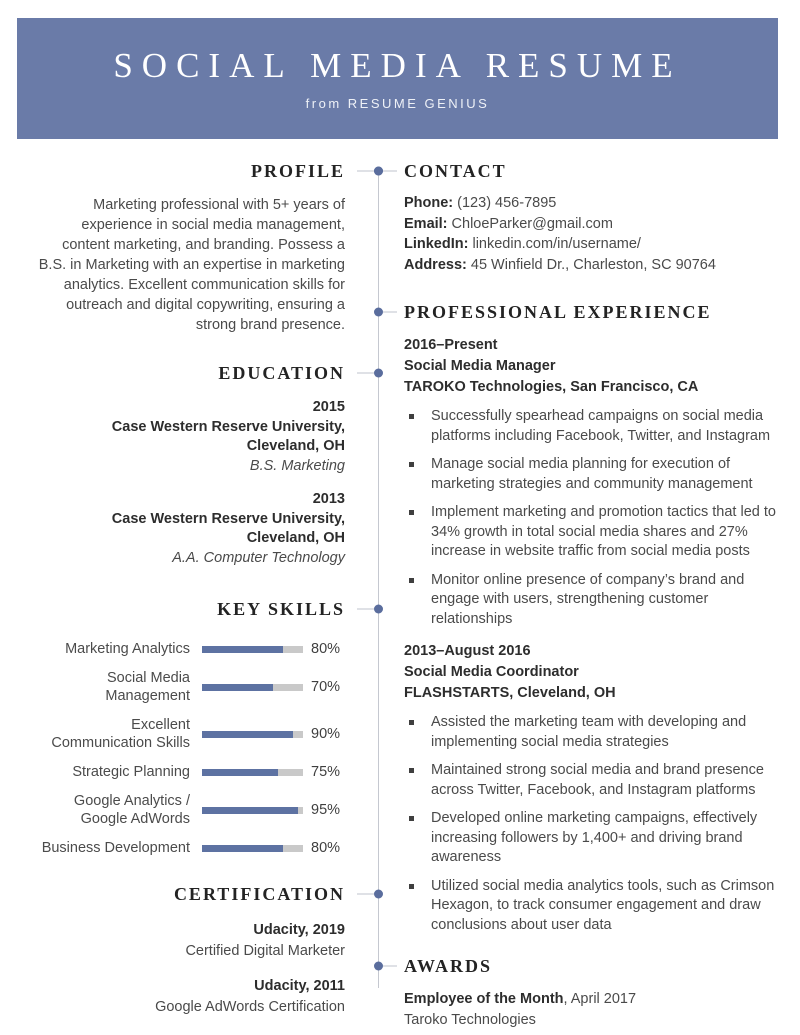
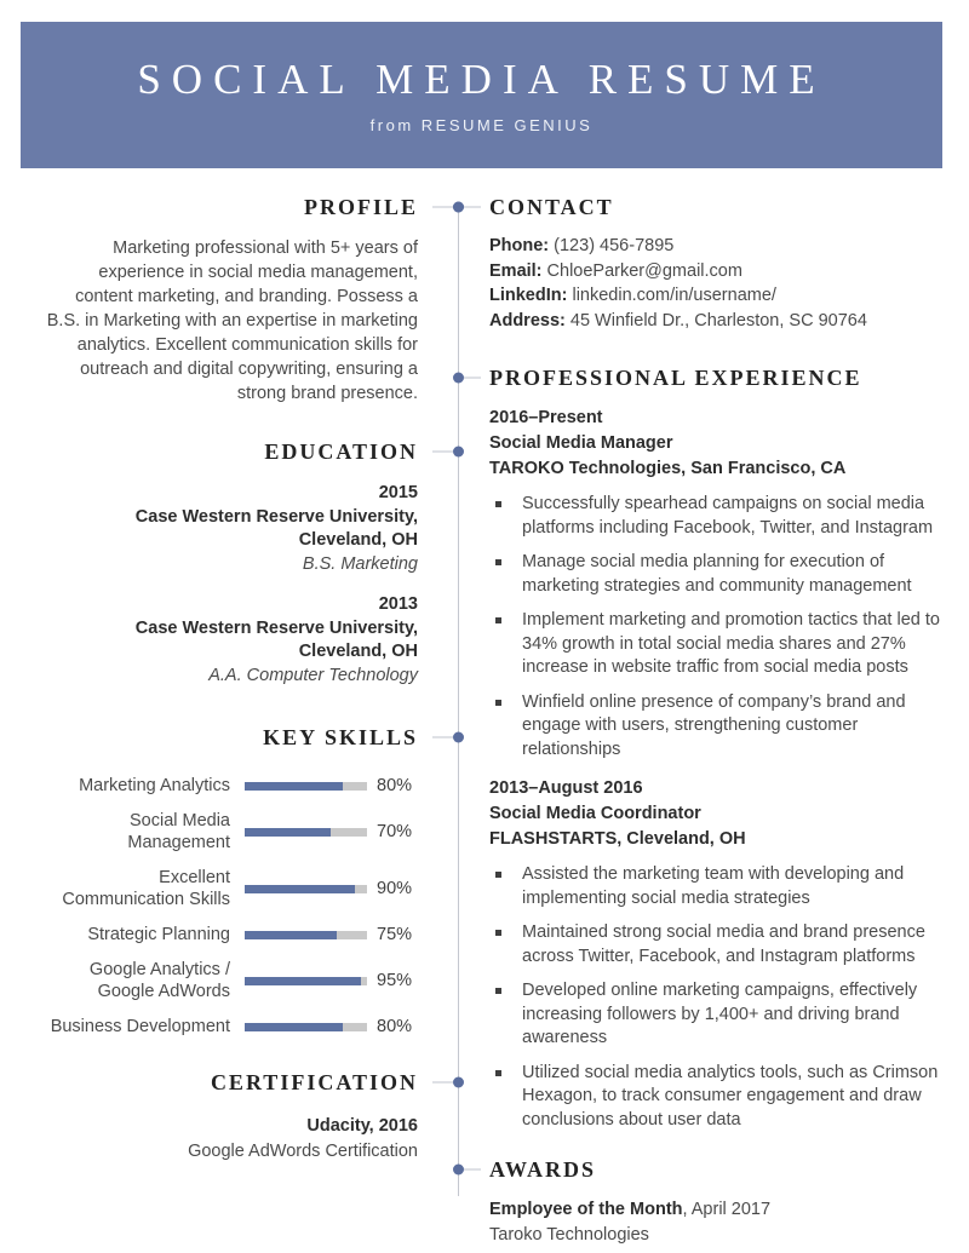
  SOCIAL MEDIA RESUME
  from RESUME GENIUS
  PROFILE
  Marketing professional with 5+ years of experience in social media management, content marketing, and branding. Possess a B.S. in Marketing with an expertise in marketing analytics. Excellent communication skills for outreach and digital copywriting, ensuring a strong brand presence.
  EDUCATION
  2015
  Case Western Reserve University, Cleveland, OH
  B.S. Marketing
  2013
  Case Western Reserve University, Cleveland, OH
  A.A. Computer Technology
  KEY SKILLS
  Marketing Analytics
  80%
  Social Media Management
  70%
  Excellent Communication Skills
  90%
  Strategic Planning
  75%
  Google Analytics / Google AdWords
  95%
  Business Development
  80%
  CERTIFICATION
- Udacity, 2019
- Certified Digital Marketer
- Udacity, 2011
+ Udacity, 2016
  Google AdWords Certification
  CONTACT
  Phone: (123) 456-7895
  Email: ChloeParker@gmail.com
  LinkedIn: linkedin.com/in/username/
  Address: 45 Winfield Dr., Charleston, SC 90764
  PROFESSIONAL EXPERIENCE
  2016–Present
  Social Media Manager
  TAROKO Technologies, San Francisco, CA
  Successfully spearhead campaigns on social media platforms including Facebook, Twitter, and Instagram
  Manage social media planning for execution of marketing strategies and community management
  Implement marketing and promotion tactics that led to 34% growth in total social media shares and 27% increase in website traffic from social media posts
- Monitor online presence of company’s brand and engage with users, strengthening customer relationships
+ Winfield online presence of company’s brand and engage with users, strengthening customer relationships
  2013–August 2016
  Social Media Coordinator
  FLASHSTARTS, Cleveland, OH
  Assisted the marketing team with developing and implementing social media strategies
  Maintained strong social media and brand presence across Twitter, Facebook, and Instagram platforms
  Developed online marketing campaigns, effectively increasing followers by 1,400+ and driving brand awareness
  Utilized social media analytics tools, such as Crimson Hexagon, to track consumer engagement and draw conclusions about user data
  AWARDS
  Employee of the Month, April 2017
  Taroko Technologies
